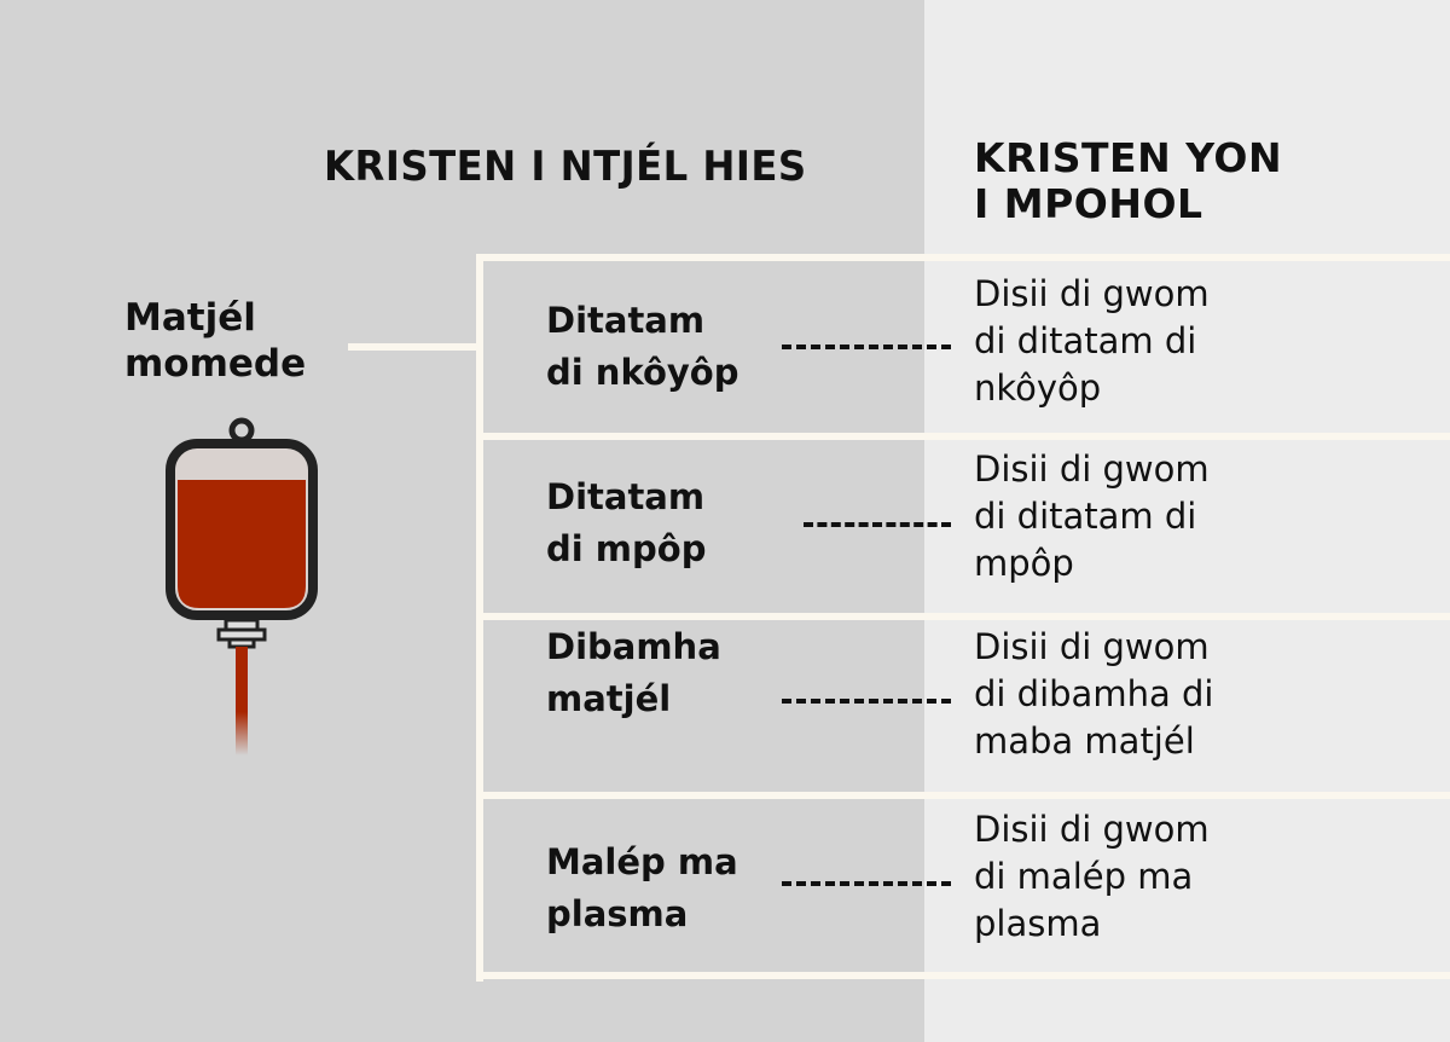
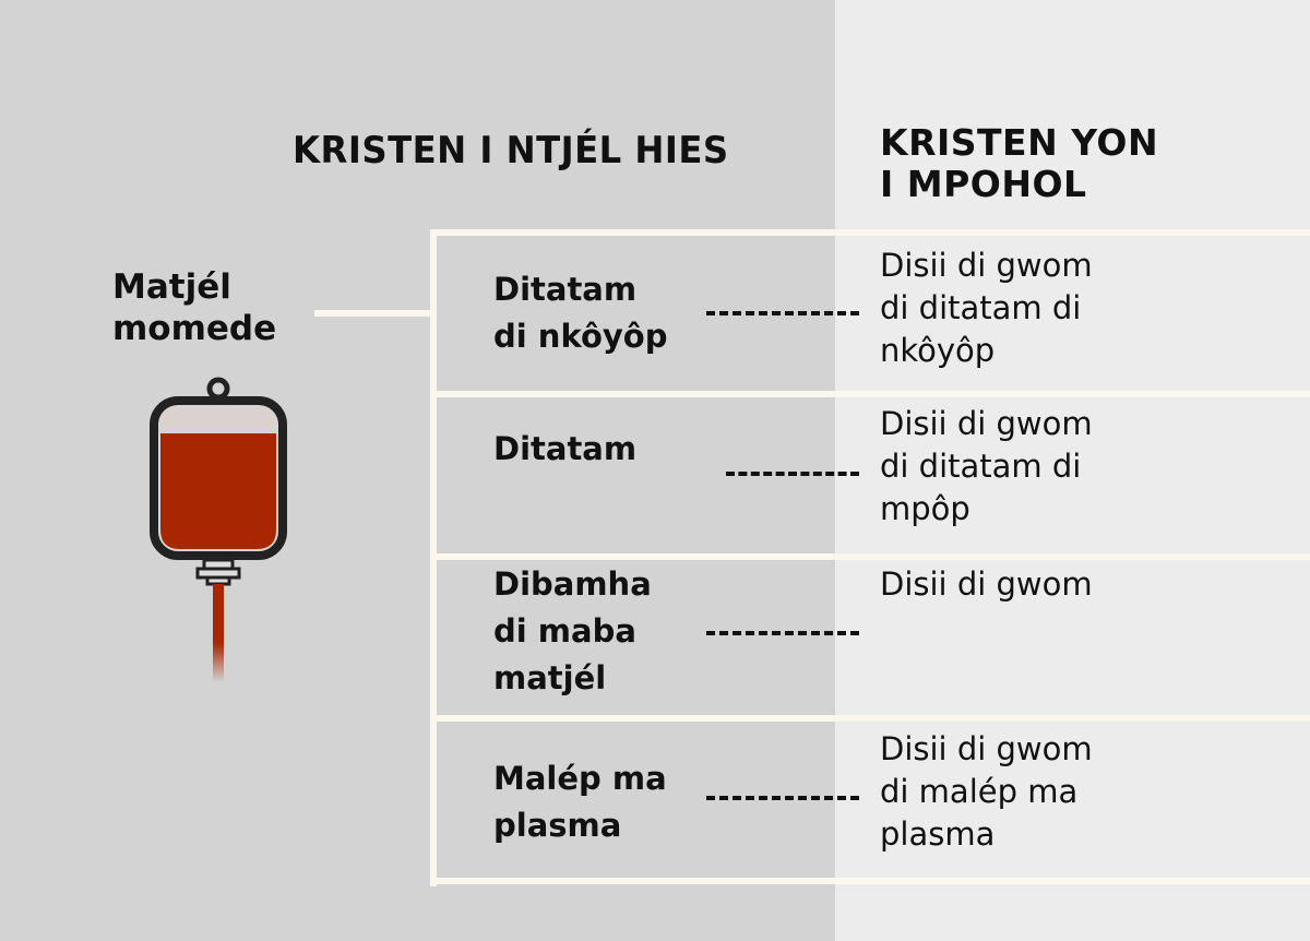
  KRISTEN I NTJÉL HIES
  KRISTEN YON
  I MPOHOL
  Matjél
  momede
  Ditatam
  di nkôyôp
  Disii di gwom
  di ditatam di
  nkôyôp
  Ditatam
- di mpôp
  Disii di gwom
  di ditatam di
  mpôp
  Dibamha
+ di maba
  matjél
  Disii di gwom
- di dibamha di
- maba matjél
  Malép ma
  plasma
  Disii di gwom
  di malép ma
  plasma
